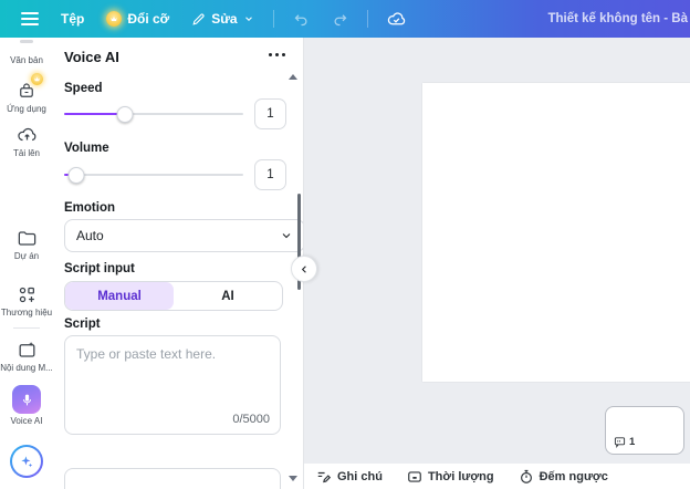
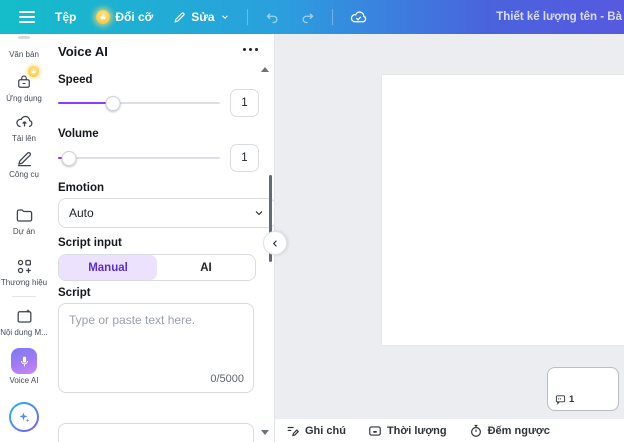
  Tệp
  Đổi cỡ
  Sửa
- Thiết kế không tên - Bà
+ Thiết kế lượng tên - Bà
  Văn bản
  Ứng dụng
  Tải lên
+ Công cụ
  Dự án
  Thương hiệu
  Nội dung M...
  Voice AI
  Voice AI
  Speed
  1
  Volume
  1
  Emotion
  Auto
  Script input
  Manual
  AI
  Script
  Type or paste text here.
  0/5000
  1
  Ghi chú
  Thời lượng
  Đếm ngược
